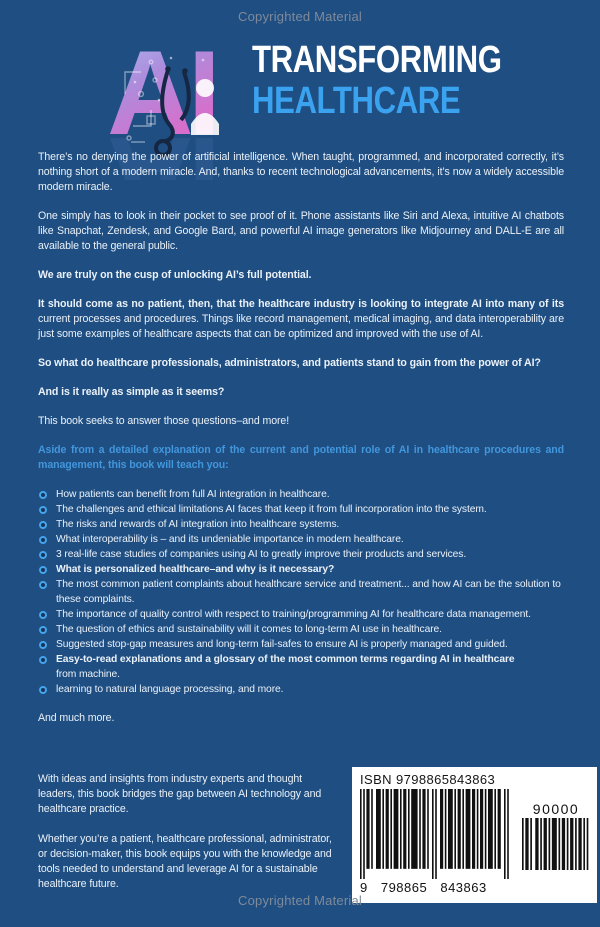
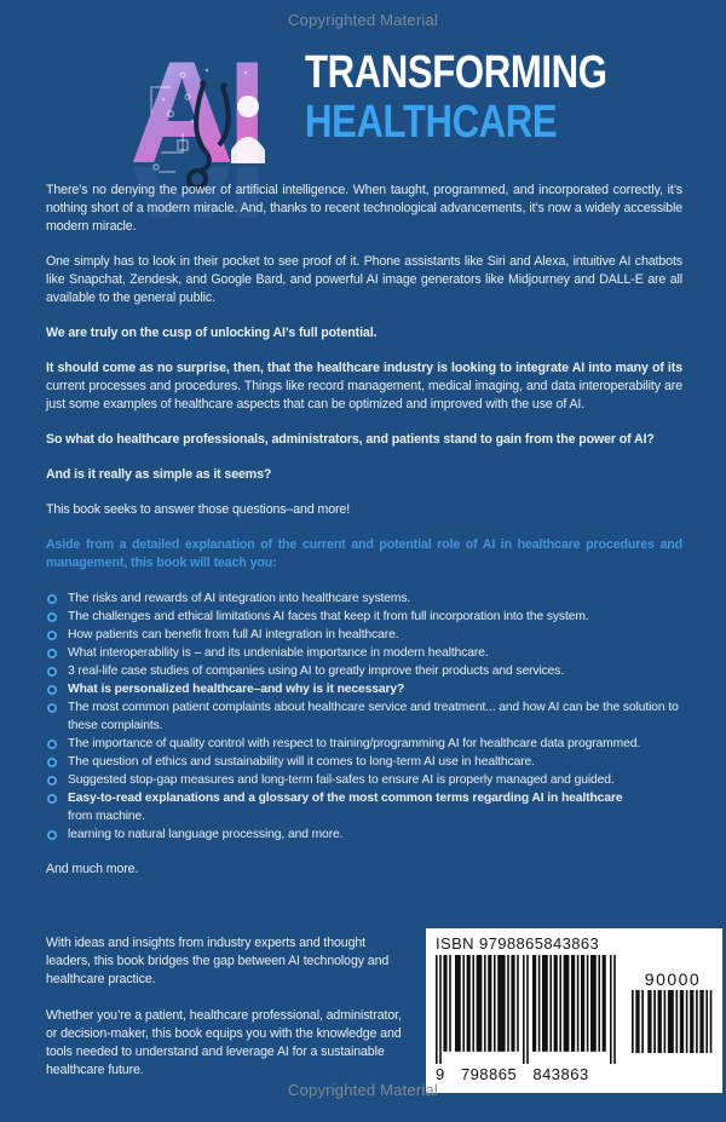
  Copyrighted Material
  TRANSFORMING
  HEALTHCARE
  There’s no denying the power of artificial intelligence. When taught, programmed, and incorporated correctly, it’s nothing short of a modern miracle. And, thanks to recent technological advancements, it’s now a widely accessible modern miracle.
  One simply has to look in their pocket to see proof of it. Phone assistants like Siri and Alexa, intuitive AI chatbots like Snapchat, Zendesk, and Google Bard, and powerful AI image generators like Midjourney and DALL-E are all available to the general public.
  We are truly on the cusp of unlocking AI’s full potential.
- It should come as no patient, then, that the healthcare industry is looking to integrate AI into many of its current processes and procedures. Things like record management, medical imaging, and data interoperability are just some examples of healthcare aspects that can be optimized and improved with the use of AI.
+ It should come as no surprise, then, that the healthcare industry is looking to integrate AI into many of its current processes and procedures. Things like record management, medical imaging, and data interoperability are just some examples of healthcare aspects that can be optimized and improved with the use of AI.
  So what do healthcare professionals, administrators, and patients stand to gain from the power of AI?
  And is it really as simple as it seems?
  This book seeks to answer those questions–and more!
  Aside from a detailed explanation of the current and potential role of AI in healthcare procedures and management, this book will teach you:
- How patients can benefit from full AI integration in healthcare.
+ The risks and rewards of AI integration into healthcare systems.
  The challenges and ethical limitations AI faces that keep it from full incorporation into the system.
- The risks and rewards of AI integration into healthcare systems.
+ How patients can benefit from full AI integration in healthcare.
  What interoperability is – and its undeniable importance in modern healthcare.
  3 real-life case studies of companies using AI to greatly improve their products and services.
  What is personalized healthcare–and why is it necessary?
  The most common patient complaints about healthcare service and treatment... and how AI can be the solution to these complaints.
- The importance of quality control with respect to training/programming AI for healthcare data management.
+ The importance of quality control with respect to training/programming AI for healthcare data programmed.
  The question of ethics and sustainability will it comes to long-term AI use in healthcare.
  Suggested stop-gap measures and long-term fail-safes to ensure AI is properly managed and guided.
  Easy-to-read explanations and a glossary of the most common terms regarding AI in healthcare
  from machine.
  learning to natural language processing, and more.
  And much more.
  With ideas and insights from industry experts and thought leaders, this book bridges the gap between AI technology and healthcare practice.
  Whether you’re a patient, healthcare professional, administrator, or decision-maker, this book equips you with the knowledge and tools needed to understand and leverage AI for a sustainable healthcare future.
  ISBN 9798865843863
  9 798865 843863
  90000
  Copyrighted Material
